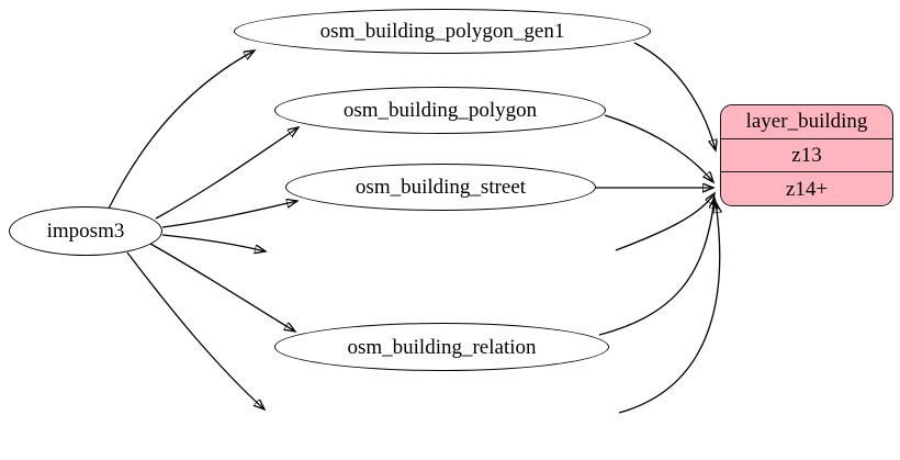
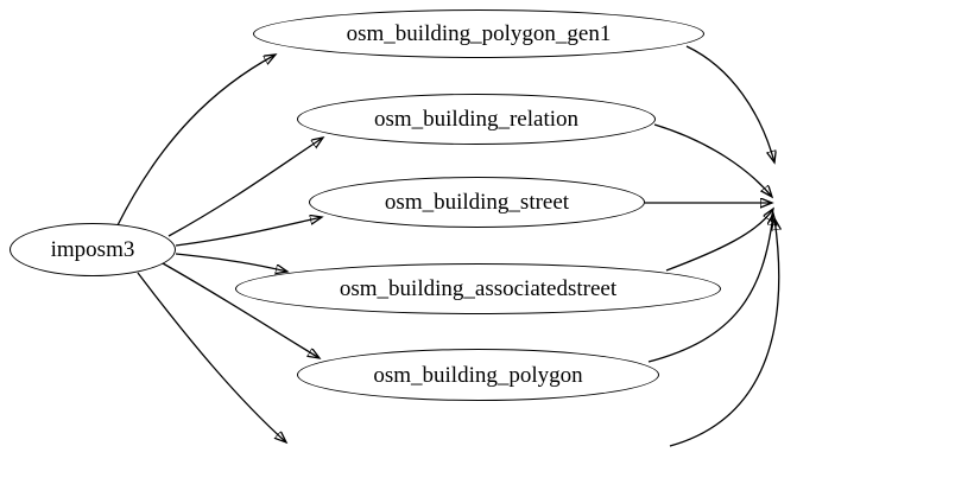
  imposm3
  osm_building_polygon_gen1
- osm_building_polygon
+ osm_building_relation
  osm_building_street
+ osm_building_associatedstreet
- osm_building_relation
+ osm_building_polygon
- layer_building
- z13
- z14+
